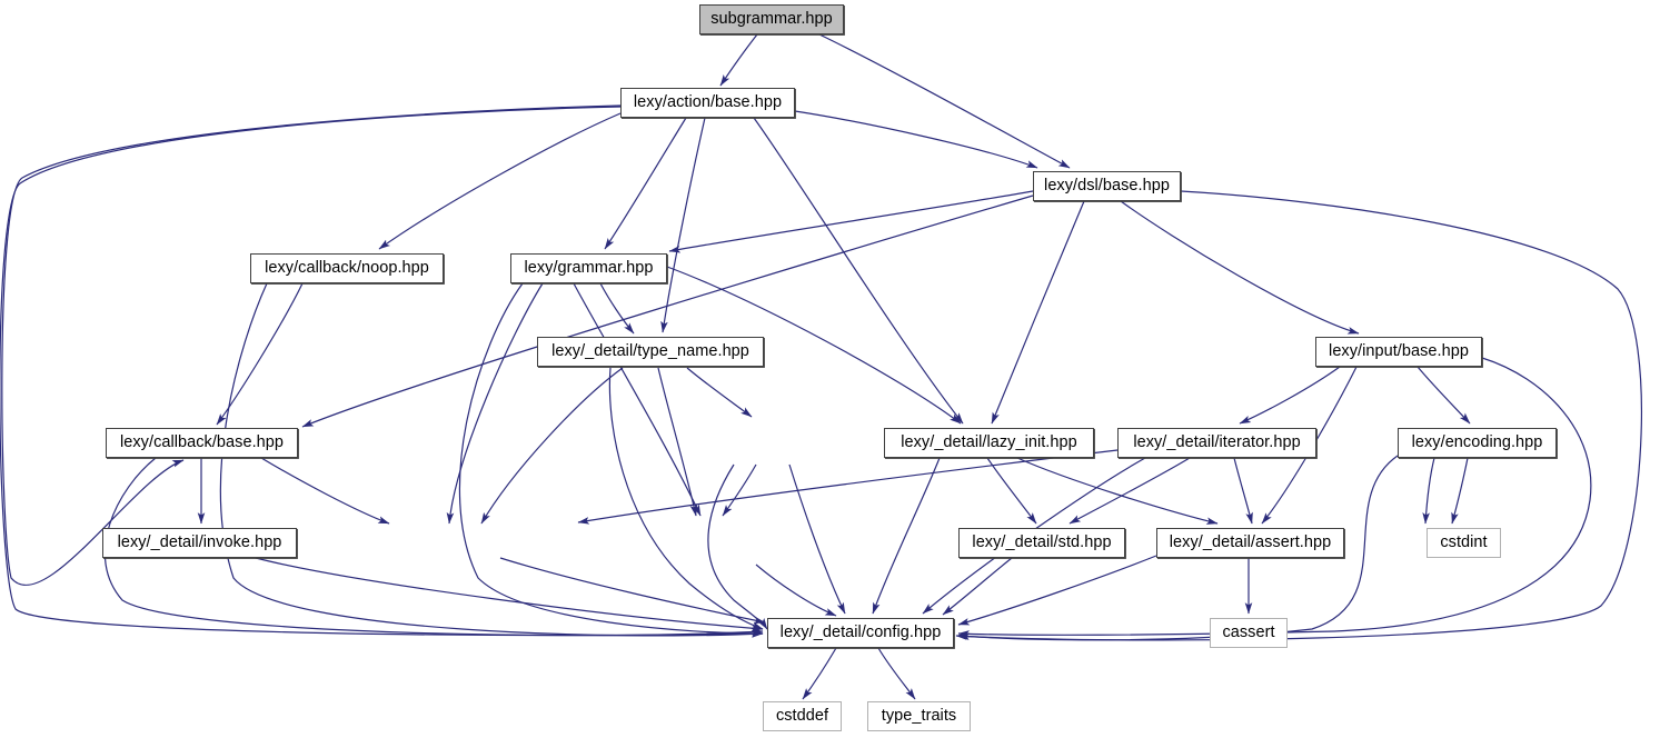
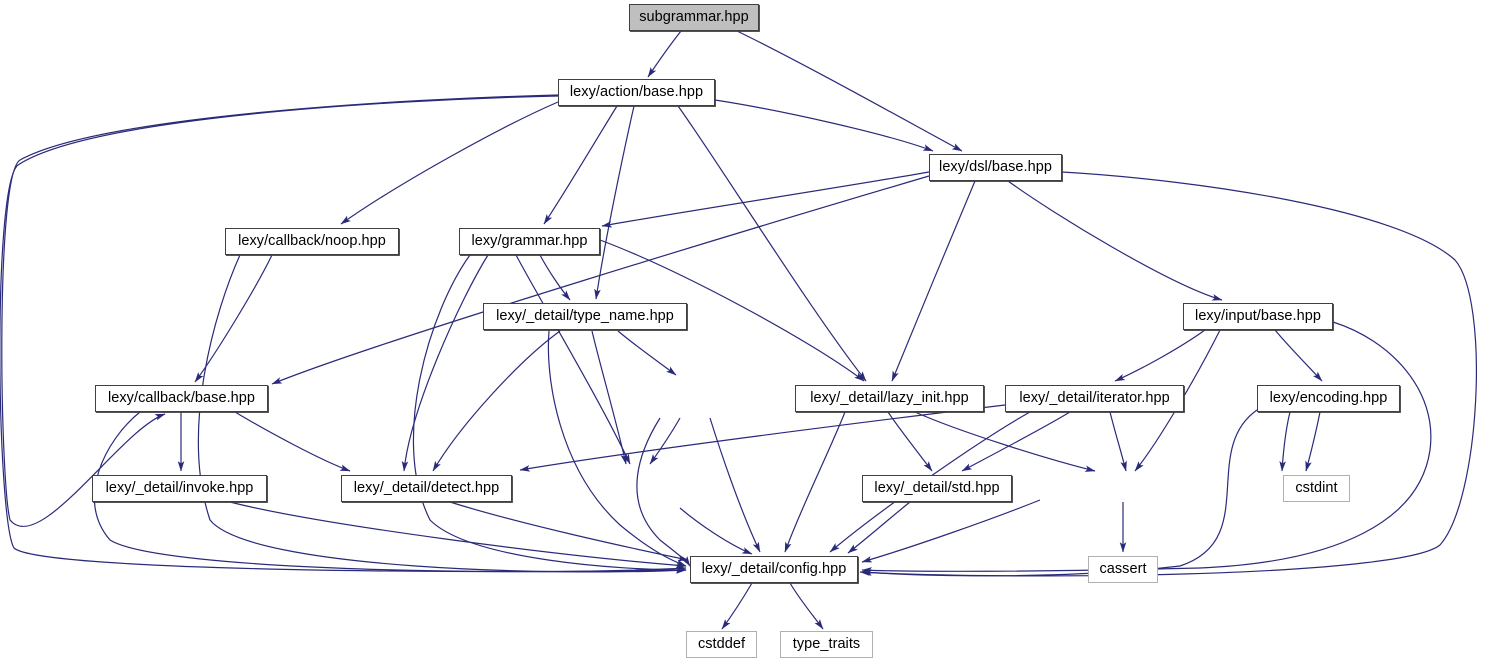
  subgrammar.hpp
  lexy/action/base.hpp
  lexy/dsl/base.hpp
  lexy/callback/noop.hpp
  lexy/grammar.hpp
  lexy/_detail/type_name.hpp
  lexy/input/base.hpp
  lexy/callback/base.hpp
  lexy/_detail/lazy_init.hpp
  lexy/_detail/iterator.hpp
  lexy/encoding.hpp
  lexy/_detail/invoke.hpp
+ lexy/_detail/detect.hpp
  lexy/_detail/std.hpp
- lexy/_detail/assert.hpp
  cstdint
  lexy/_detail/config.hpp
  cassert
  cstddef
  type_traits
